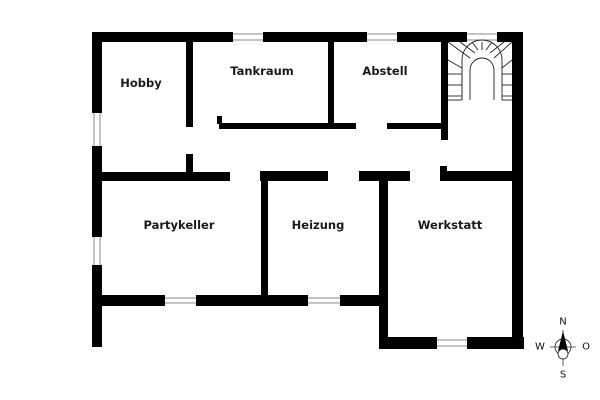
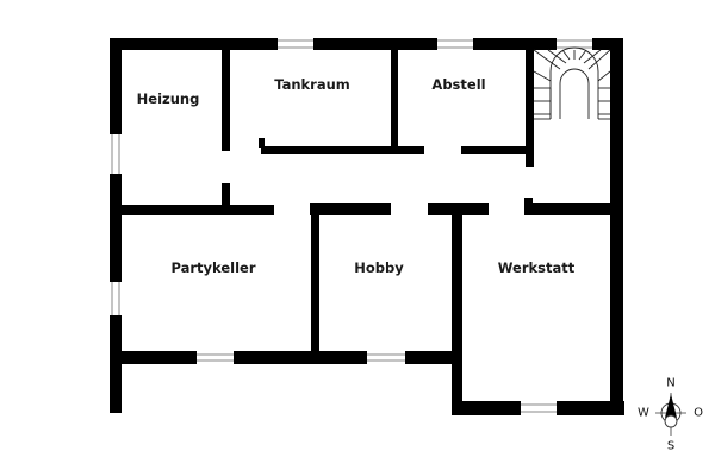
- Hobby
+ Heizung
  Tankraum
  Abstell
  Partykeller
- Heizung
+ Hobby
  Werkstatt
  N
  S
  W
  O
